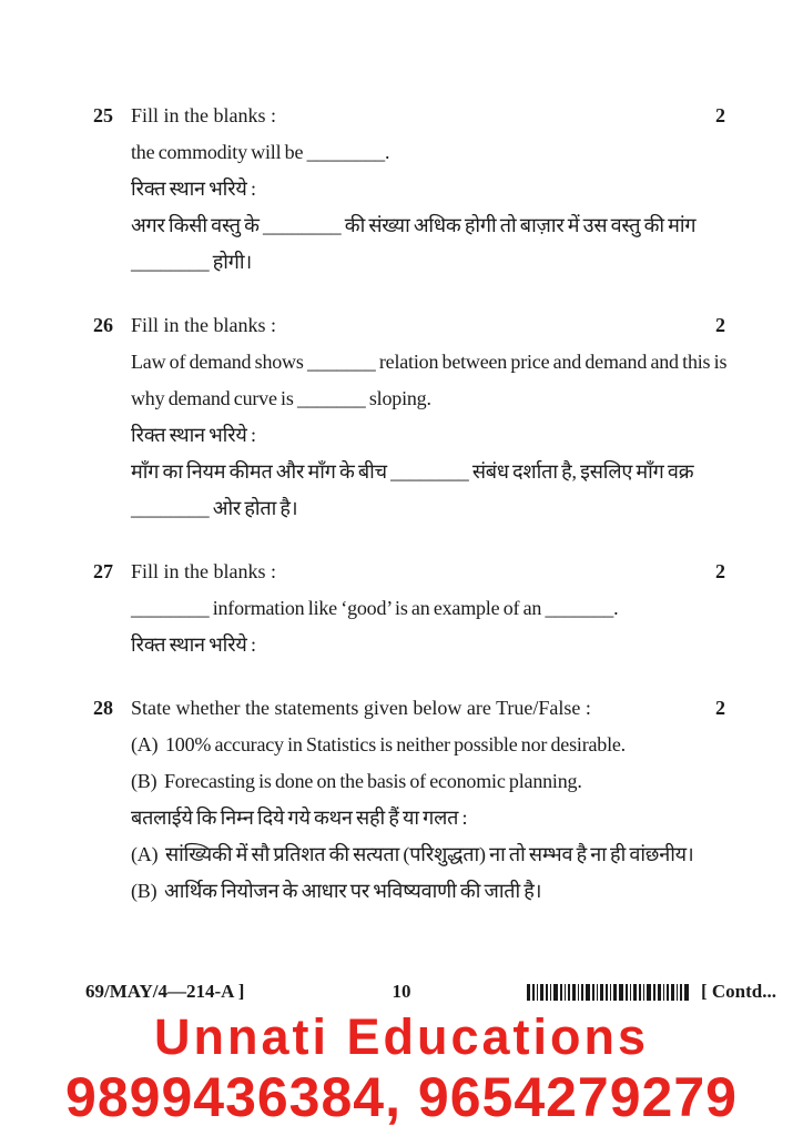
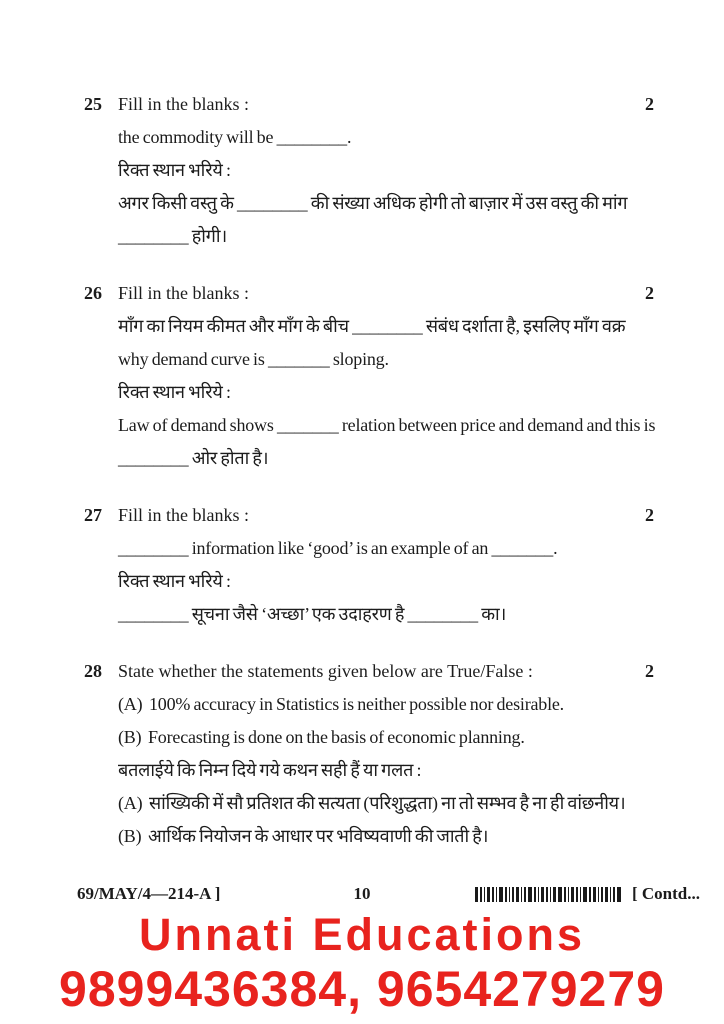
  25 Fill in the blanks :
  2
  the commodity will be ________.
  रिक्त स्थान भरिये :
  अगर किसी वस्तु के ________ की संख्या अधिक होगी तो बाज़ार में उस वस्तु की मांग
  ________ होगी।
  26 Fill in the blanks :
  2
- Law of demand shows _______ relation between price and demand and this is
+ माँग का नियम कीमत और माँग के बीच ________ संबंध दर्शाता है, इसलिए माँग वक्र
  why demand curve is _______ sloping.
  रिक्त स्थान भरिये :
- माँग का नियम कीमत और माँग के बीच ________ संबंध दर्शाता है, इसलिए माँग वक्र
+ Law of demand shows _______ relation between price and demand and this is
  ________ ओर होता है।
  27 Fill in the blanks :
  2
  ________ information like ‘good’ is an example of an _______.
  रिक्त स्थान भरिये :
+ ________ सूचना जैसे ‘अच्छा’ एक उदाहरण है ________ का।
  28 State whether the statements given below are True/False :
  2
  (A) 100% accuracy in Statistics is neither possible nor desirable.
  (B) Forecasting is done on the basis of economic planning.
  बतलाईये कि निम्न दिये गये कथन सही हैं या गलत :
  (A) सांख्यिकी में सौ प्रतिशत की सत्यता (परिशुद्धता) ना तो सम्भव है ना ही वांछनीय।
  (B) आर्थिक नियोजन के आधार पर भविष्यवाणी की जाती है।
  69/MAY/4—214-A ]
  10
  [ Contd...
  Unnati Educations
  9899436384, 9654279279
